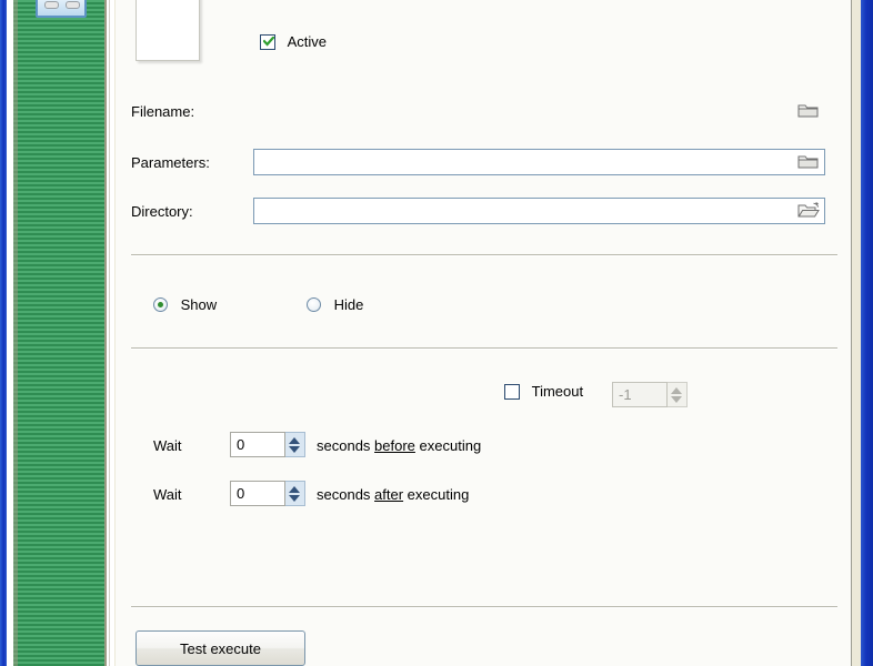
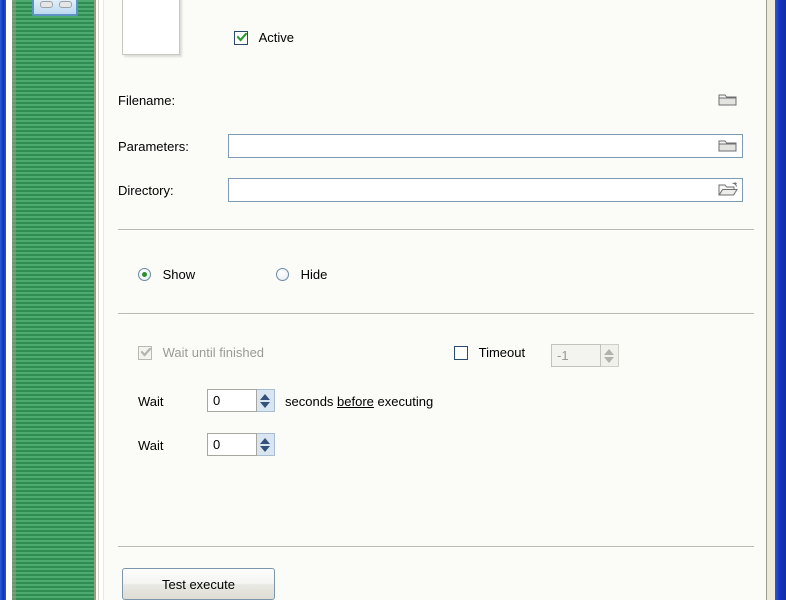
  Active
  Filename:
  Parameters:
  Directory:
  Show
  Hide
+ Wait until finished
  Timeout
  -1
  Wait
  0
  seconds before executing
  Wait
  0
- seconds after executing
  Test execute
